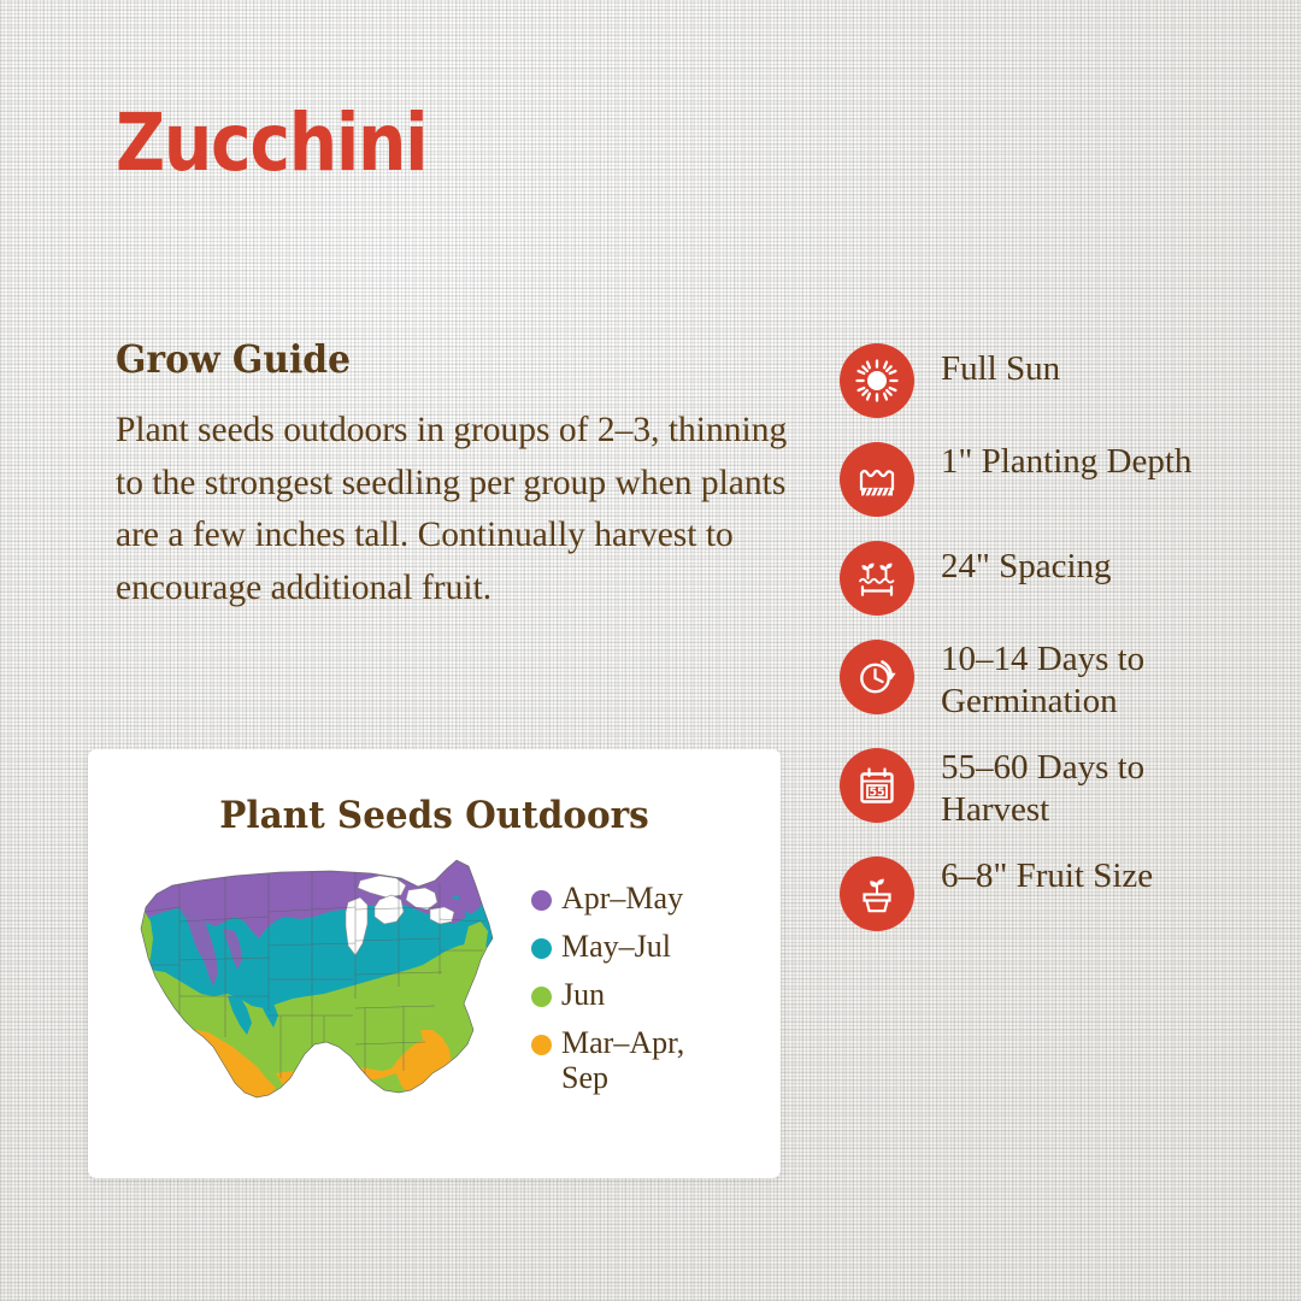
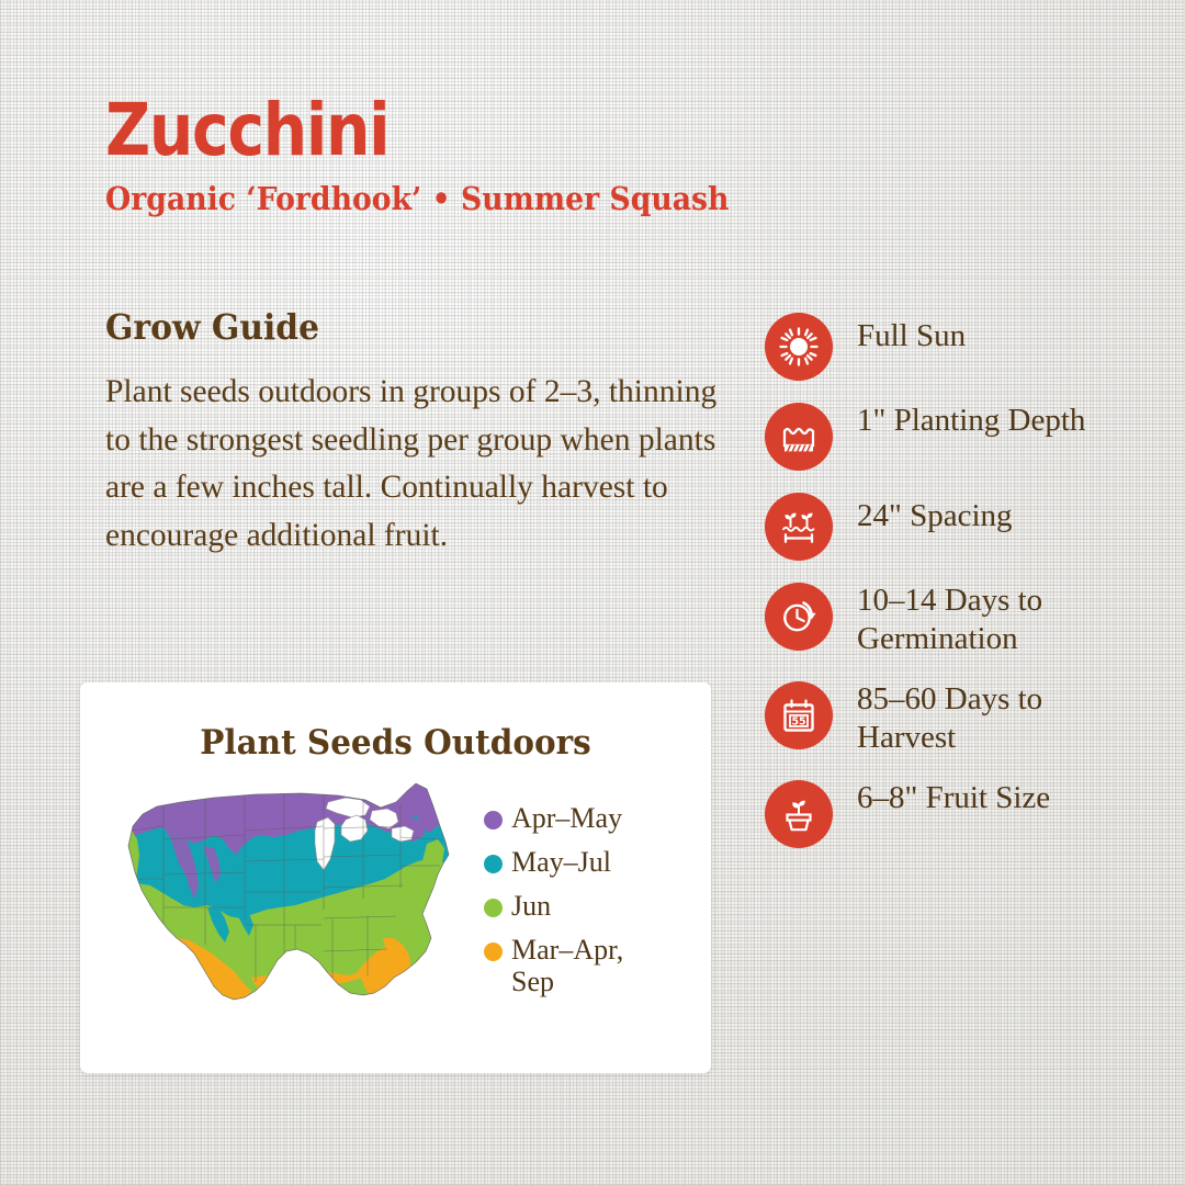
  Zucchini
+ Organic ‘Fordhook’ • Summer Squash
  Grow Guide
  Plant seeds outdoors in groups of 2–3, thinning to the strongest seedling per group when plants are a few inches tall. Continually harvest to encourage additional fruit.
  Full Sun
  1" Planting Depth
  24" Spacing
  10–14 Days to Germination
  55
- 55–60 Days to Harvest
+ 85–60 Days to Harvest
  6–8" Fruit Size
  Plant Seeds Outdoors
  Apr–May
  May–Jul
  Jun
  Mar–Apr, Sep
